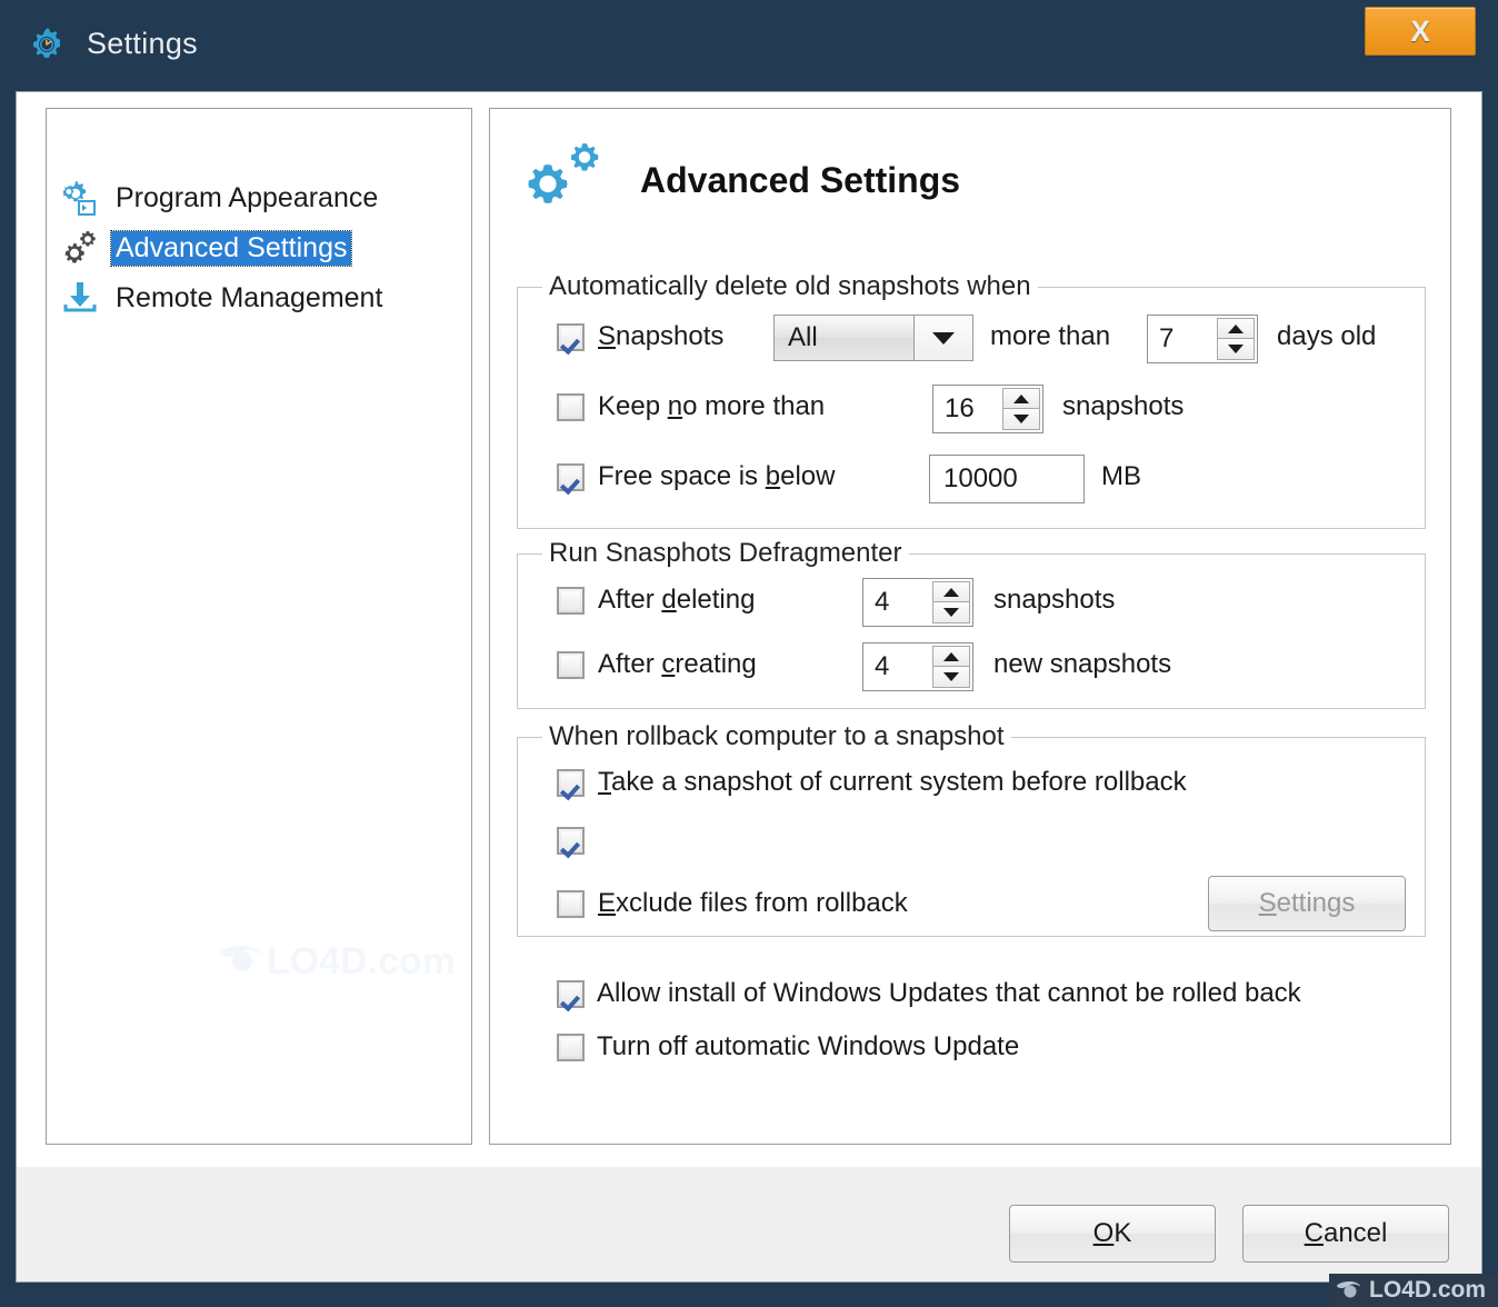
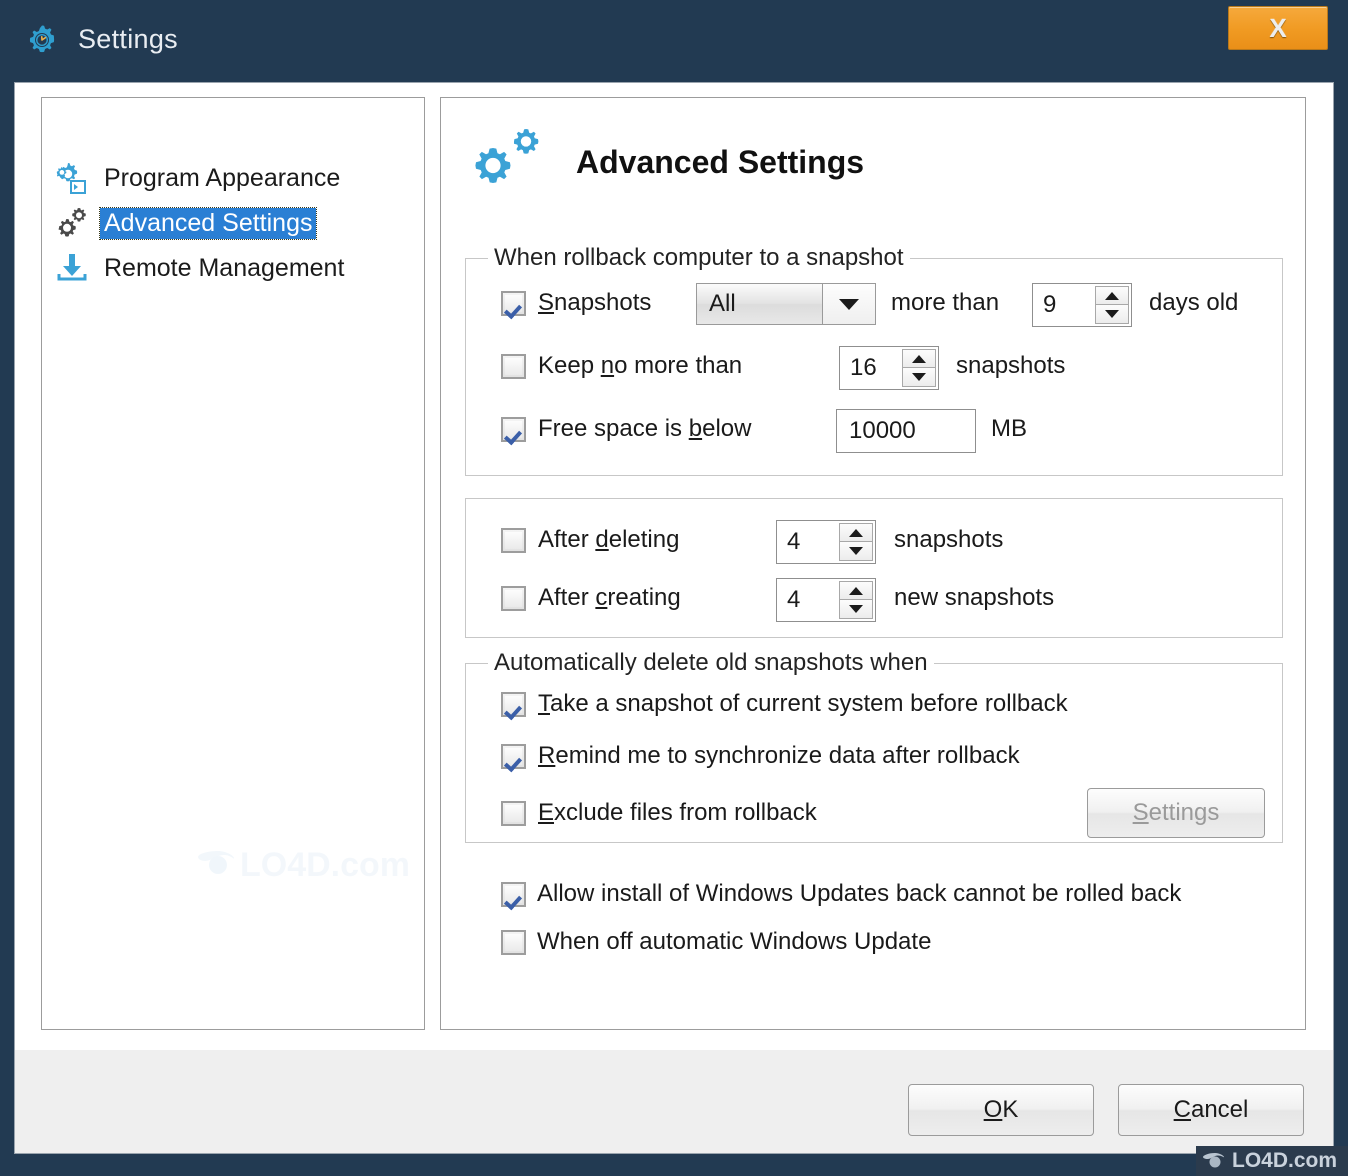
  Settings
  X
  Program Appearance
  Advanced Settings
  Remote Management
  Advanced Settings
- Automatically delete old snapshots when
+ When rollback computer to a snapshot
  Snapshots
  All
  more than
- 7
+ 9
  days old
  Keep no more than
  16
  snapshots
  Free space is below
  10000
  MB
- Run Snasphots Defragmenter
  After deleting
  4
  snapshots
  After creating
  4
  new snapshots
- When rollback computer to a snapshot
+ Automatically delete old snapshots when
  Take a snapshot of current system before rollback
+ Remind me to synchronize data after rollback
  Exclude files from rollback
  Settings
- Allow install of Windows Updates that cannot be rolled back
+ Allow install of Windows Updates back cannot be rolled back
- Turn off automatic Windows Update
+ When off automatic Windows Update
  OK
  Cancel
  LO4D.com
